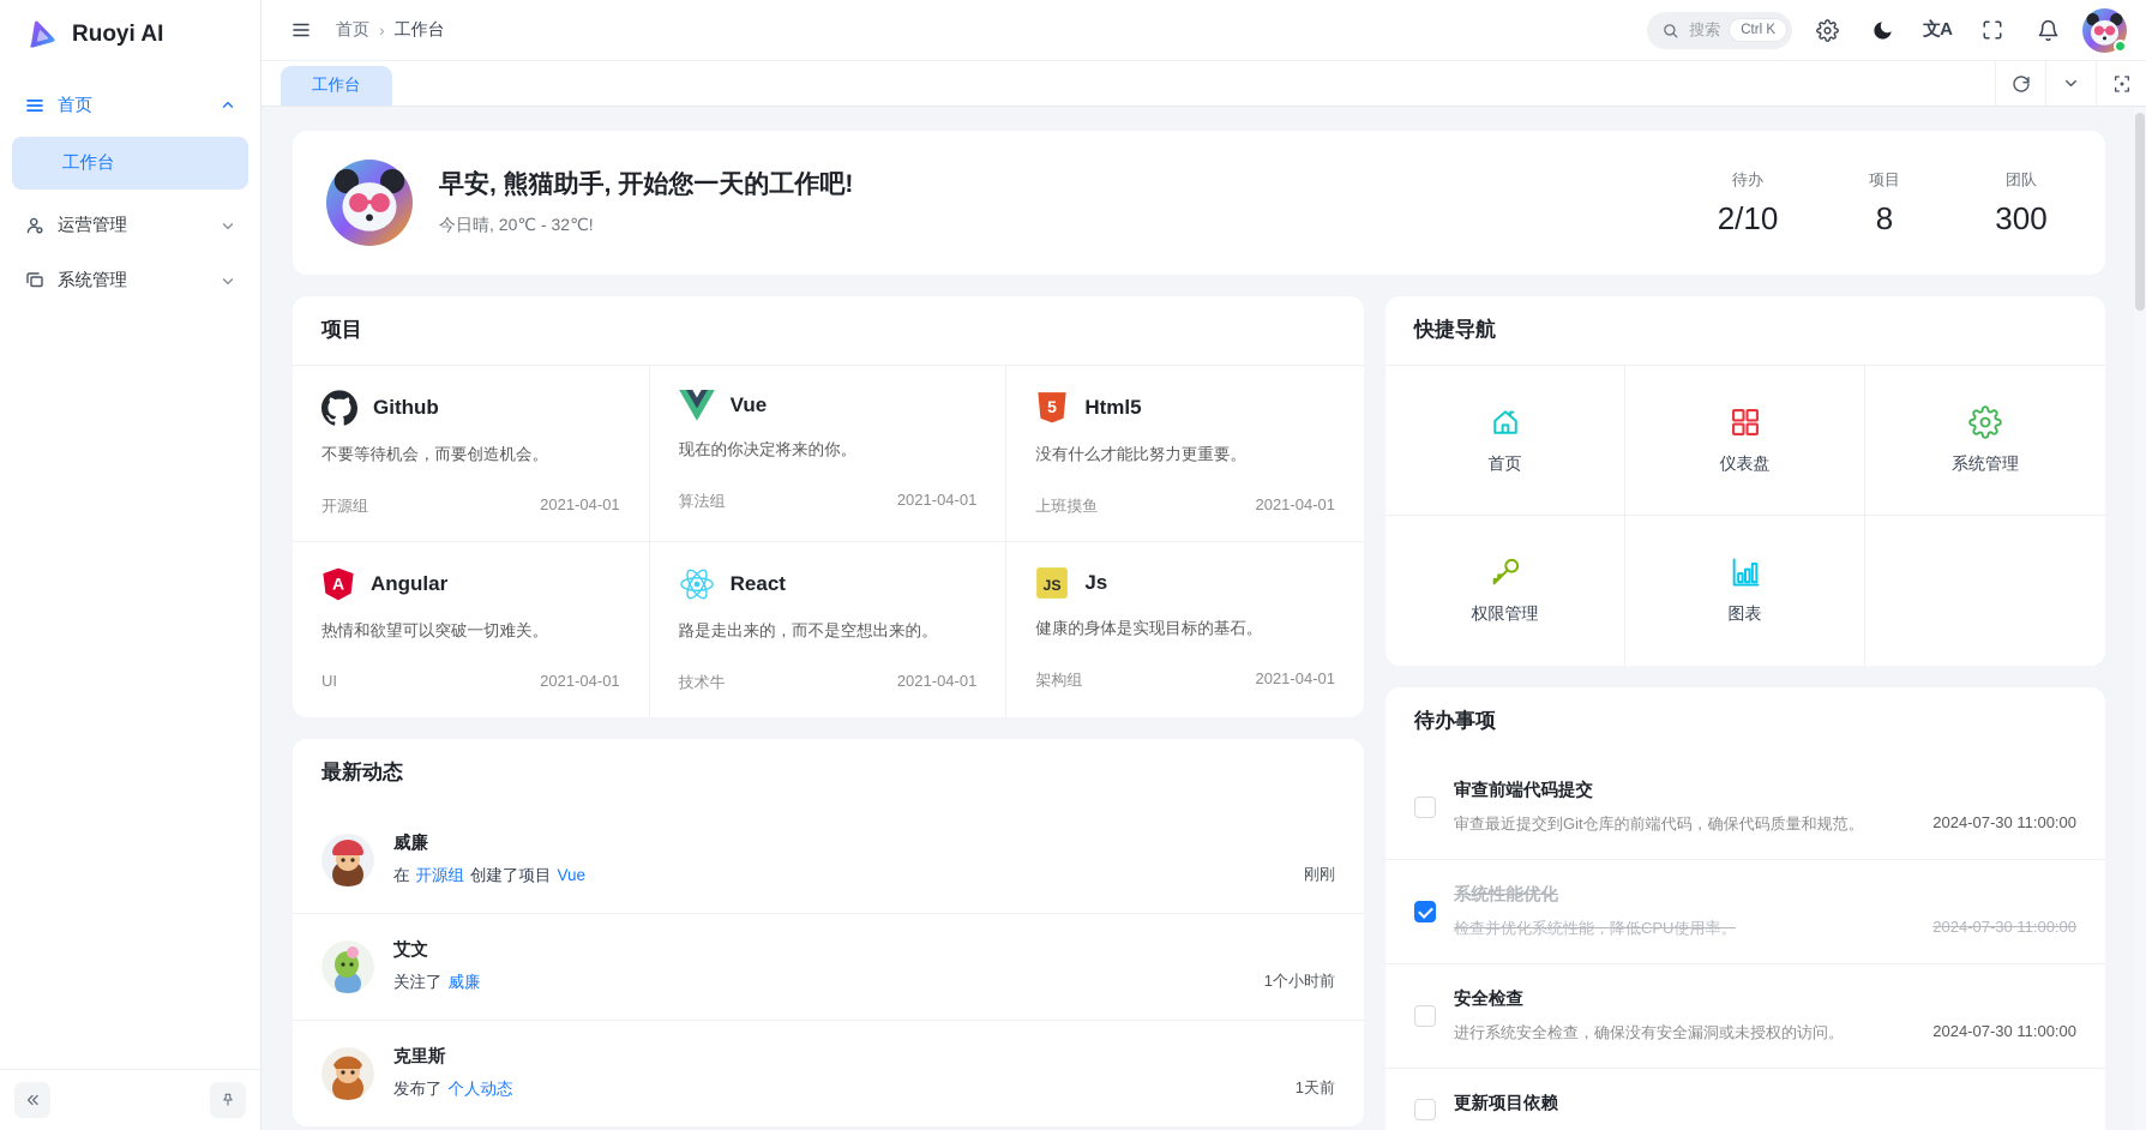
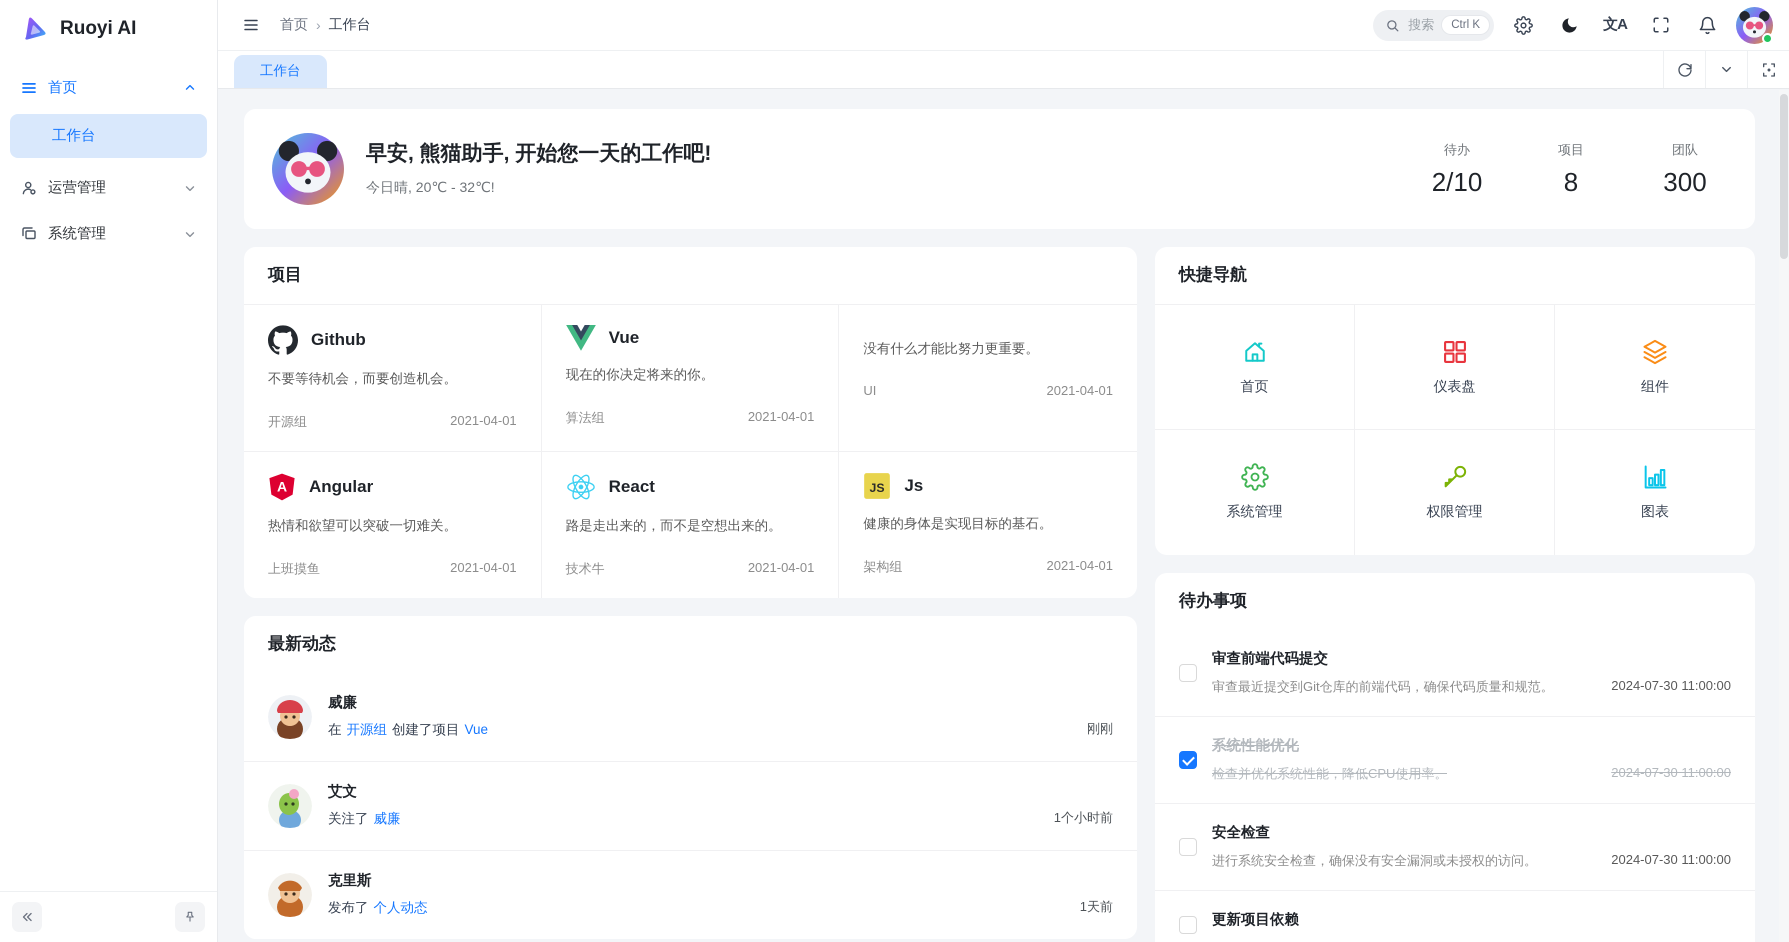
  Ruoyi AI
  首页
  工作台
  运营管理
  系统管理
  首页
  ›
  工作台
  搜索
  Ctrl K
  文A
  工作台
  早安, 熊猫助手, 开始您一天的工作吧!
  今日晴, 20℃ - 32℃!
  待办
  2/10
  项目
  8
  团队
  300
  项目
  Github
  不要等待机会，而要创造机会。
  开源组
  2021-04-01
  Vue
  现在的你决定将来的你。
  算法组
  2021-04-01
- 5
- Html5
  没有什么才能比努力更重要。
- 上班摸鱼
+ UI
  2021-04-01
  A
  Angular
  热情和欲望可以突破一切难关。
- UI
+ 上班摸鱼
  2021-04-01
  React
  路是走出来的，而不是空想出来的。
  技术牛
  2021-04-01
  JS
  Js
  健康的身体是实现目标的基石。
  架构组
  2021-04-01
  最新动态
  威廉
  在
  开源组
  创建了项目
  Vue
  刚刚
  艾文
  关注了
  威廉
  1个小时前
  克里斯
  发布了
  个人动态
  1天前
  快捷导航
  首页
  仪表盘
+ 组件
  系统管理
  权限管理
  图表
  待办事项
  审查前端代码提交
  审查最近提交到Git仓库的前端代码，确保代码质量和规范。
  2024-07-30 11:00:00
  系统性能优化
  检查并优化系统性能，降低CPU使用率。
  2024-07-30 11:00:00
  安全检查
  进行系统安全检查，确保没有安全漏洞或未授权的访问。
  2024-07-30 11:00:00
  更新项目依赖
